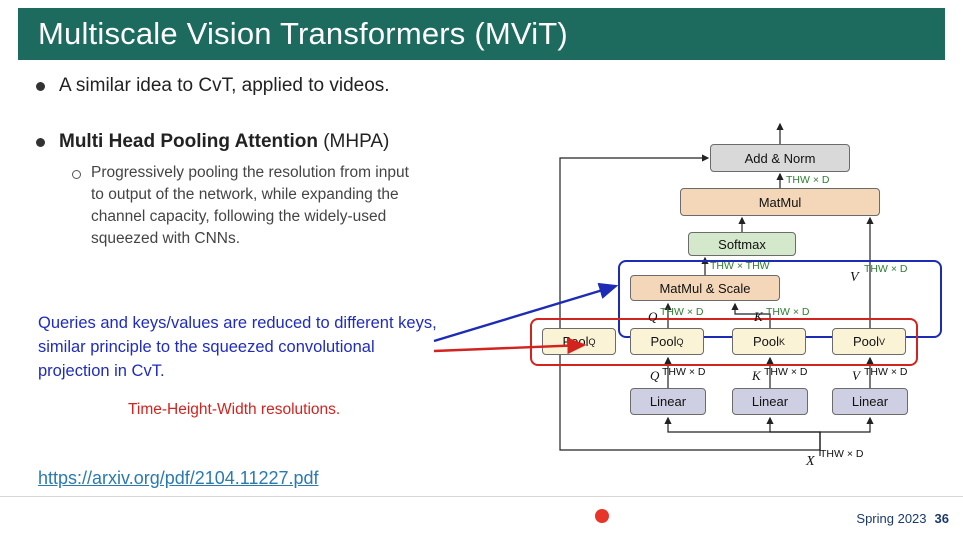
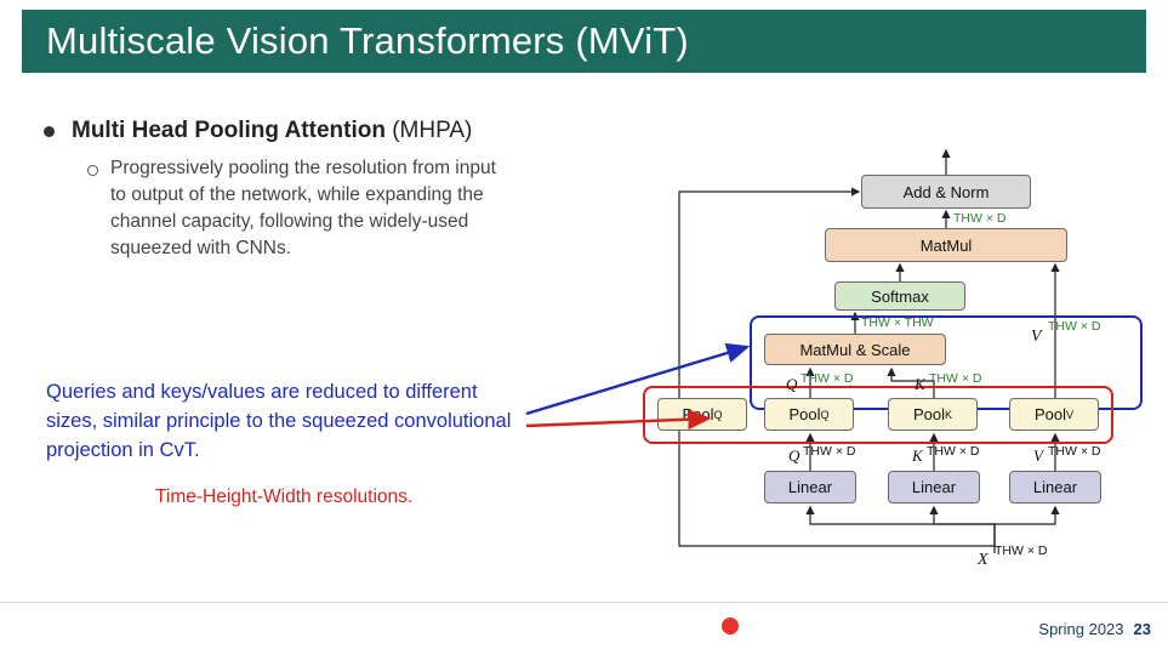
  Multiscale Vision Transformers (MViT)
- A similar idea to CvT, applied to videos.
  Multi Head Pooling Attention (MHPA)
  Progressively pooling the resolution from input to output of the network, while expanding the channel capacity, following the widely-used squeezed with CNNs.
- Queries and keys/values are reduced to different keys, similar principle to the squeezed convolutional projection in CvT.
+ Queries and keys/values are reduced to different sizes, similar principle to the squeezed convolutional projection in CvT.
  Time-Height-Width resolutions.
- https://arxiv.org/pdf/2104.11227.pdf
- Spring 2023 36
+ Spring 2023 23
  Add & Norm
  MatMul
  Softmax
  MatMul & Scale
  Pool
  Q
  Pool
  Q
  Pool
  K
  Pool
  V
  Linear
  Linear
  Linear
  THW × D
  THW × THW
  V
  THW × D
  Q
  THW × D
  K
  THW × D
  Q
  THW × D
  K
  THW × D
  V
  THW × D
  X
  THW × D
